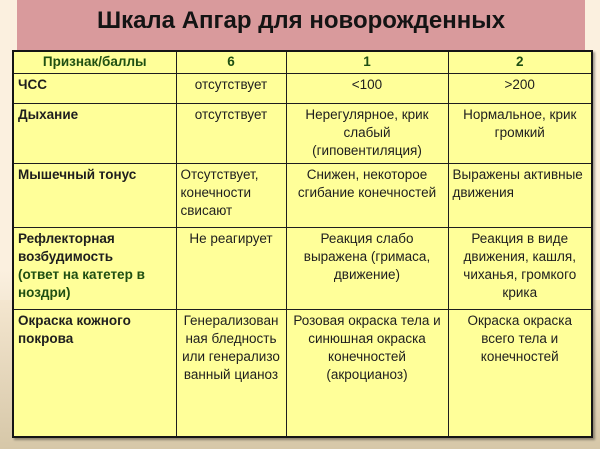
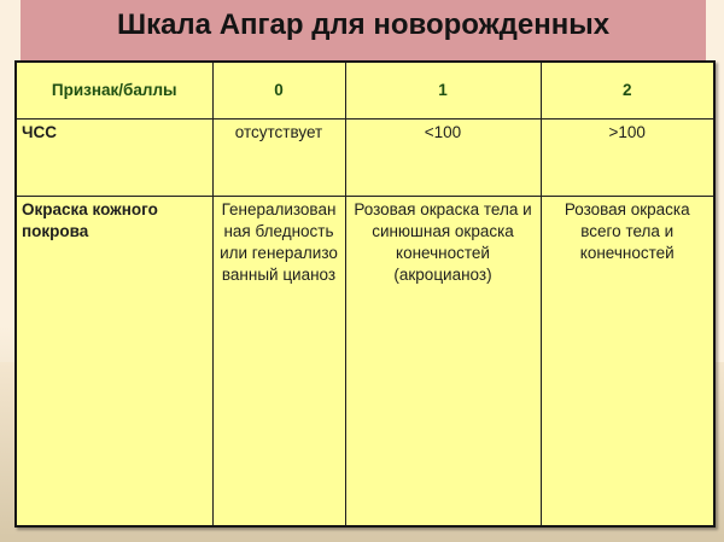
  Шкала Апгар для новорожденных
- Признак/баллы	6	1	2
+ Признак/баллы	0	1	2
- ЧСС	отсутствует	<100	>200
+ ЧСС	отсутствует	<100	>100
- Дыхание	отсутствует	Нерегулярное, крик слабый (гиповентиляция)	Нормальное, крик громкий
- Мышечный тонус	Отсутствует, конечности свисают	Снижен, некоторое сгибание конечностей	Выражены активные движения
- Рефлекторная возбудимость (ответ на катетер в ноздри)	Не реагирует	Реакция слабо выражена (гримаса, движение)	Реакция в виде движения, кашля, чиханья, громкого крика
- Окраска кожного покрова	Генерализованная бледность или генерализованный цианоз	Розовая окраска тела и синюшная окраска конечностей (акроцианоз)	Окраска окраска всего тела и конечностей
+ Окраска кожного покрова	Генерализованная бледность или генерализованный цианоз	Розовая окраска тела и синюшная окраска конечностей (акроцианоз)	Розовая окраска всего тела и конечностей
